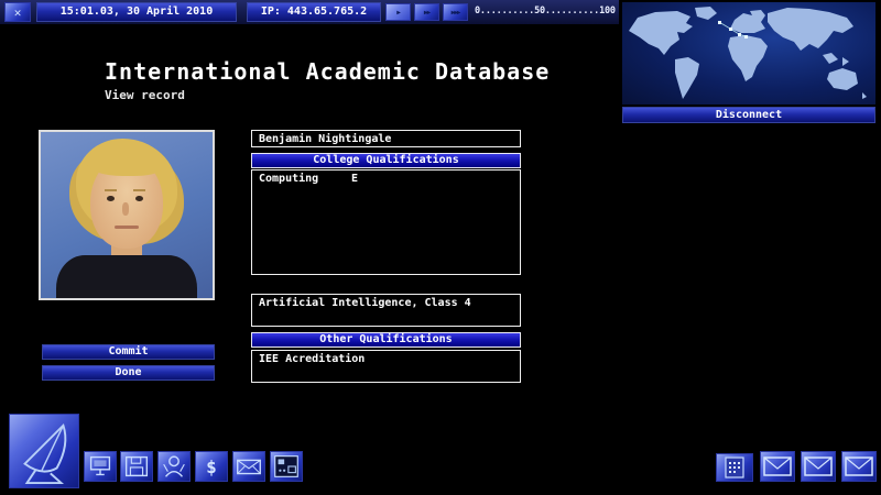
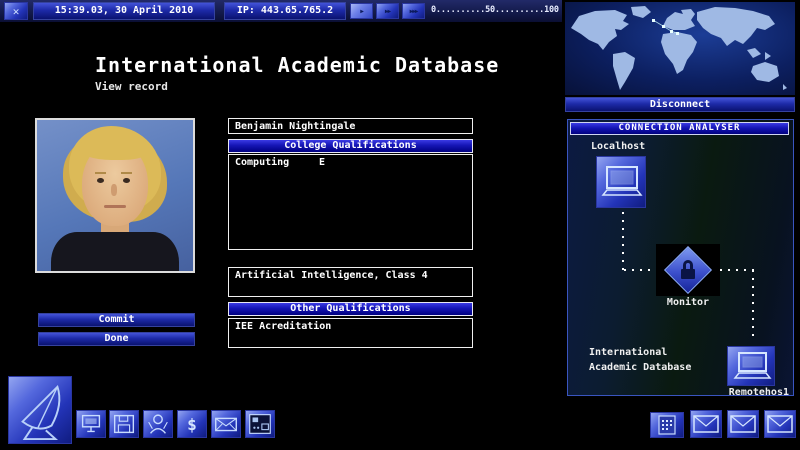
  ✕
- 15:01.03, 30 April 2010
+ 15:39.03, 30 April 2010
  IP: 443.65.765.2
  0..........50..........100
  International Academic Database
  View record
  Benjamin Nightingale
  College Qualifications
  Computing E
  Artificial Intelligence, Class 4
  Other Qualifications
  IEE Acreditation
  Commit
  Done
  Disconnect
+ CONNECTION ANALYSER
+ Localhost
+ Monitor
+ International
+ Academic Database
+ Remotehos1
  $
